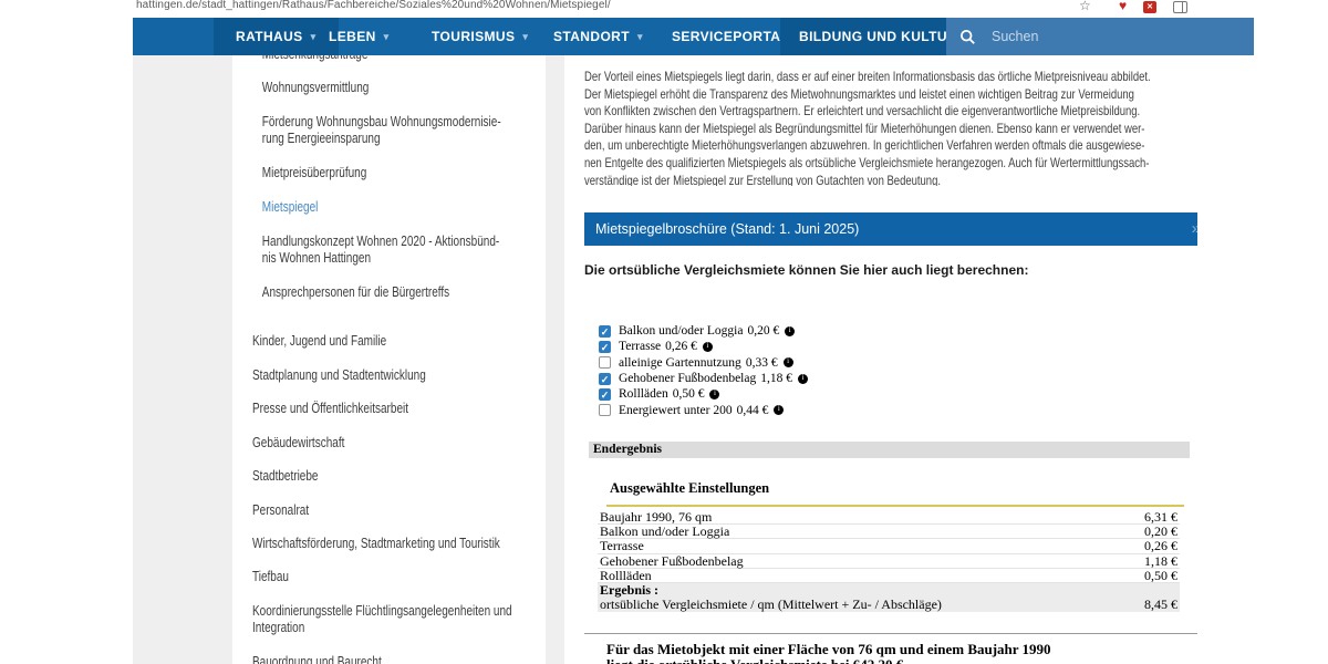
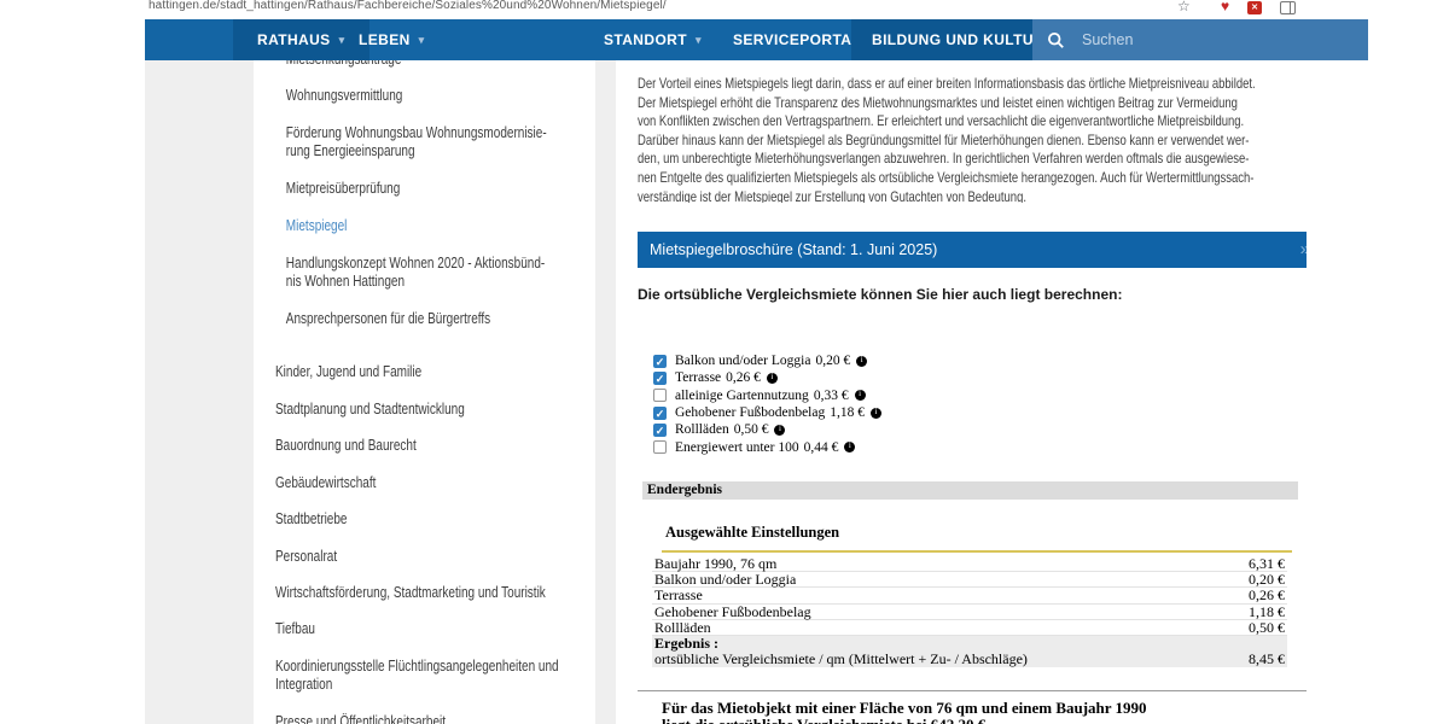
  hattingen.de/stadt_hattingen/Rathaus/Fachbereiche/Soziales%20und%20Wohnen/Mietspiegel/
  ☆
  ♥
  RATHAUS ▾
  LEBEN ▾
- TOURISMUS ▾
  STANDORT ▾
  SERVICEPORTA
  BILDUNG UND KULTU
  Suchen
  Wohnungsvermittlung
  Förderung Wohnungsbau Wohnungsmodernisie-
  rung Energieeinsparung
  Mietpreisüberprüfung
  Mietspiegel
  Handlungskonzept Wohnen 2020 - Aktionsbünd-
  nis Wohnen Hattingen
  Ansprechpersonen für die Bürgertreffs
  Kinder, Jugend und Familie
  Stadtplanung und Stadtentwicklung
- Presse und Öffentlichkeitsarbeit
+ Bauordnung und Baurecht
  Gebäudewirtschaft
  Stadtbetriebe
  Personalrat
  Wirtschaftsförderung, Stadtmarketing und Touristik
  Tiefbau
  Koordinierungsstelle Flüchtlingsangelegenheiten und
  Integration
- Bauordnung und Baurecht
+ Presse und Öffentlichkeitsarbeit
  Der Vorteil eines Mietspiegels liegt darin, dass er auf einer breiten Informationsbasis das örtliche Mietpreisniveau abbildet.
  Der Mietspiegel erhöht die Transparenz des Mietwohnungsmarktes und leistet einen wichtigen Beitrag zur Vermeidung
  von Konflikten zwischen den Vertragspartnern. Er erleichtert und versachlicht die eigenverantwortliche Mietpreisbildung.
  Darüber hinaus kann der Mietspiegel als Begründungsmittel für Mieterhöhungen dienen. Ebenso kann er verwendet wer-
  den, um unberechtigte Mieterhöhungsverlangen abzuwehren. In gerichtlichen Verfahren werden oftmals die ausgewiese-
  nen Entgelte des qualifizierten Mietspiegels als ortsübliche Vergleichsmiete herangezogen. Auch für Wertermittlungssach-
  verständige ist der Mietspiegel zur Erstellung von Gutachten von Bedeutung.
  Mietspiegelbroschüre (Stand: 1. Juni 2025)
  »
  Die ortsübliche Vergleichsmiete können Sie hier auch liegt berechnen:
  Balkon und/oder Loggia
  0,20 €
  Terrasse
  0,26 €
  alleinige Gartennutzung
  0,33 €
  Gehobener Fußbodenbelag
  1,18 €
  Rollläden
  0,50 €
- Energiewert unter 200
+ Energiewert unter 100
  0,44 €
  Endergebnis
  Ausgewählte Einstellungen
  Baujahr 1990, 76 qm
  6,31 €
  Balkon und/oder Loggia
  0,20 €
  Terrasse
  0,26 €
  Gehobener Fußbodenbelag
  1,18 €
  Rollläden
  0,50 €
  Ergebnis :
  ortsübliche Vergleichsmiete / qm (Mittelwert + Zu- / Abschläge)
  8,45 €
  Für das Mietobjekt mit einer Fläche von 76 qm und einem Baujahr 1990
